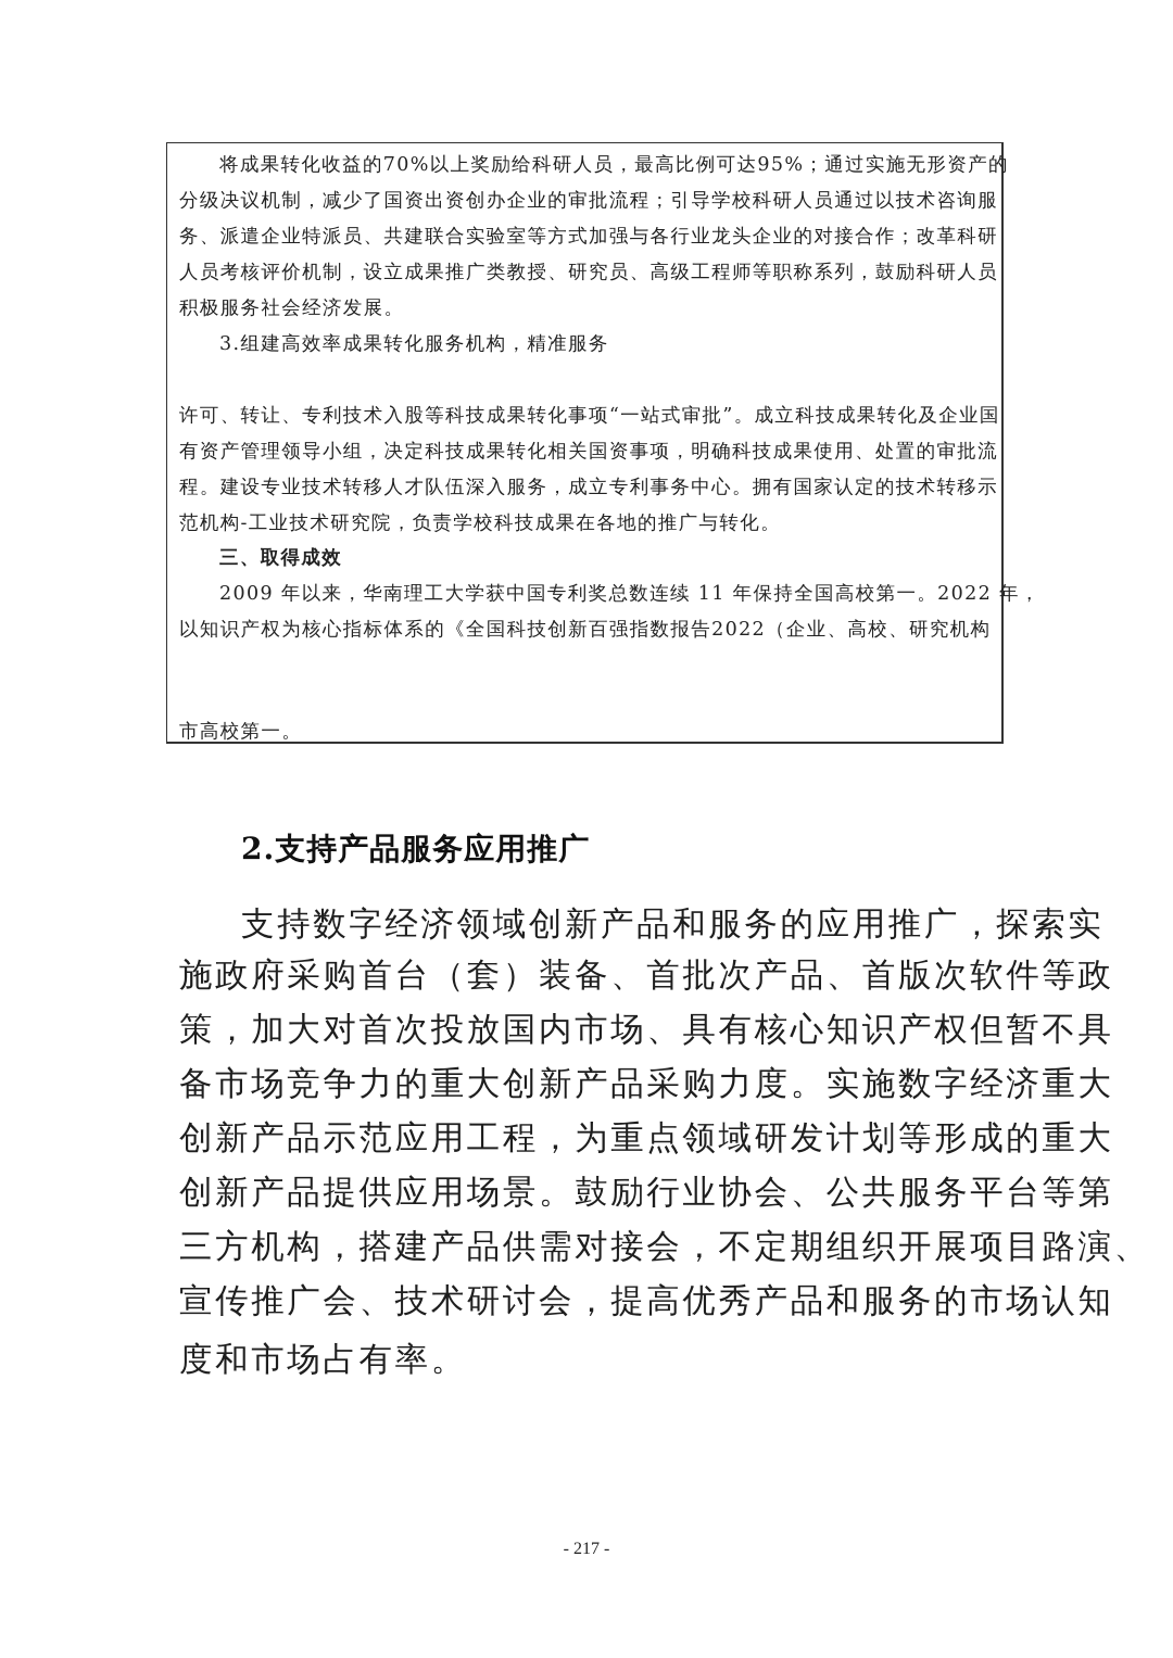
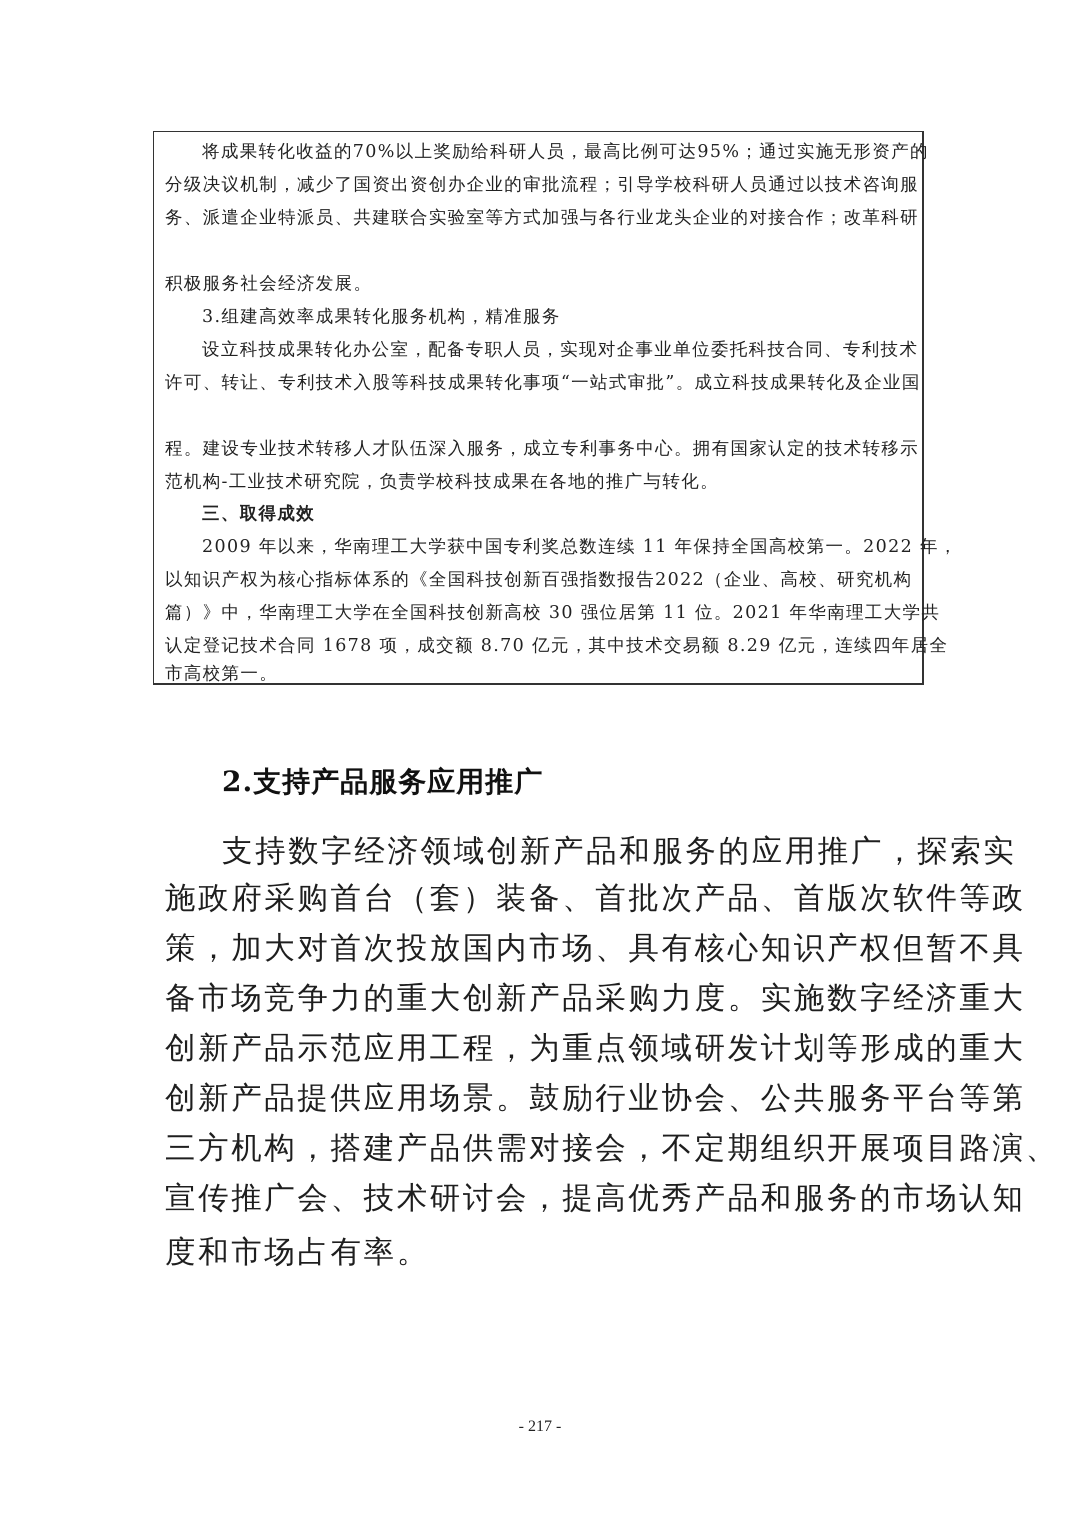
  将成果转化收益的70%以上奖励给科研人员，最高比例可达95%；通过实施无形资产的
  分级决议机制，减少了国资出资创办企业的审批流程；引导学校科研人员通过以技术咨询服
  务、派遣企业特派员、共建联合实验室等方式加强与各行业龙头企业的对接合作；改革科研
- 人员考核评价机制，设立成果推广类教授、研究员、高级工程师等职称系列，鼓励科研人员
  积极服务社会经济发展。
  3.组建高效率成果转化服务机构，精准服务
+ 设立科技成果转化办公室，配备专职人员，实现对企事业单位委托科技合同、专利技术
  许可、转让、专利技术入股等科技成果转化事项“一站式审批”。成立科技成果转化及企业国
- 有资产管理领导小组，决定科技成果转化相关国资事项，明确科技成果使用、处置的审批流
  程。建设专业技术转移人才队伍深入服务，成立专利事务中心。拥有国家认定的技术转移示
  范机构-工业技术研究院，负责学校科技成果在各地的推广与转化。
  三、取得成效
  2009 年以来，华南理工大学获中国专利奖总数连续 11 年保持全国高校第一。2022 年，
  以知识产权为核心指标体系的《全国科技创新百强指数报告2022（企业、高校、研究机构
+ 篇）》中，华南理工大学在全国科技创新高校 30 强位居第 11 位。2021 年华南理工大学共
+ 认定登记技术合同 1678 项，成交额 8.70 亿元，其中技术交易额 8.29 亿元，连续四年居全
  市高校第一。
  2.支持产品服务应用推广
  支持数字经济领域创新产品和服务的应用推广，探索实
  施政府采购首台（套）装备、首批次产品、首版次软件等政
  策，加大对首次投放国内市场、具有核心知识产权但暂不具
  备市场竞争力的重大创新产品采购力度。实施数字经济重大
  创新产品示范应用工程，为重点领域研发计划等形成的重大
  创新产品提供应用场景。鼓励行业协会、公共服务平台等第
  三方机构，搭建产品供需对接会，不定期组织开展项目路演、
  宣传推广会、技术研讨会，提高优秀产品和服务的市场认知
  度和市场占有率。
  - 217 -
